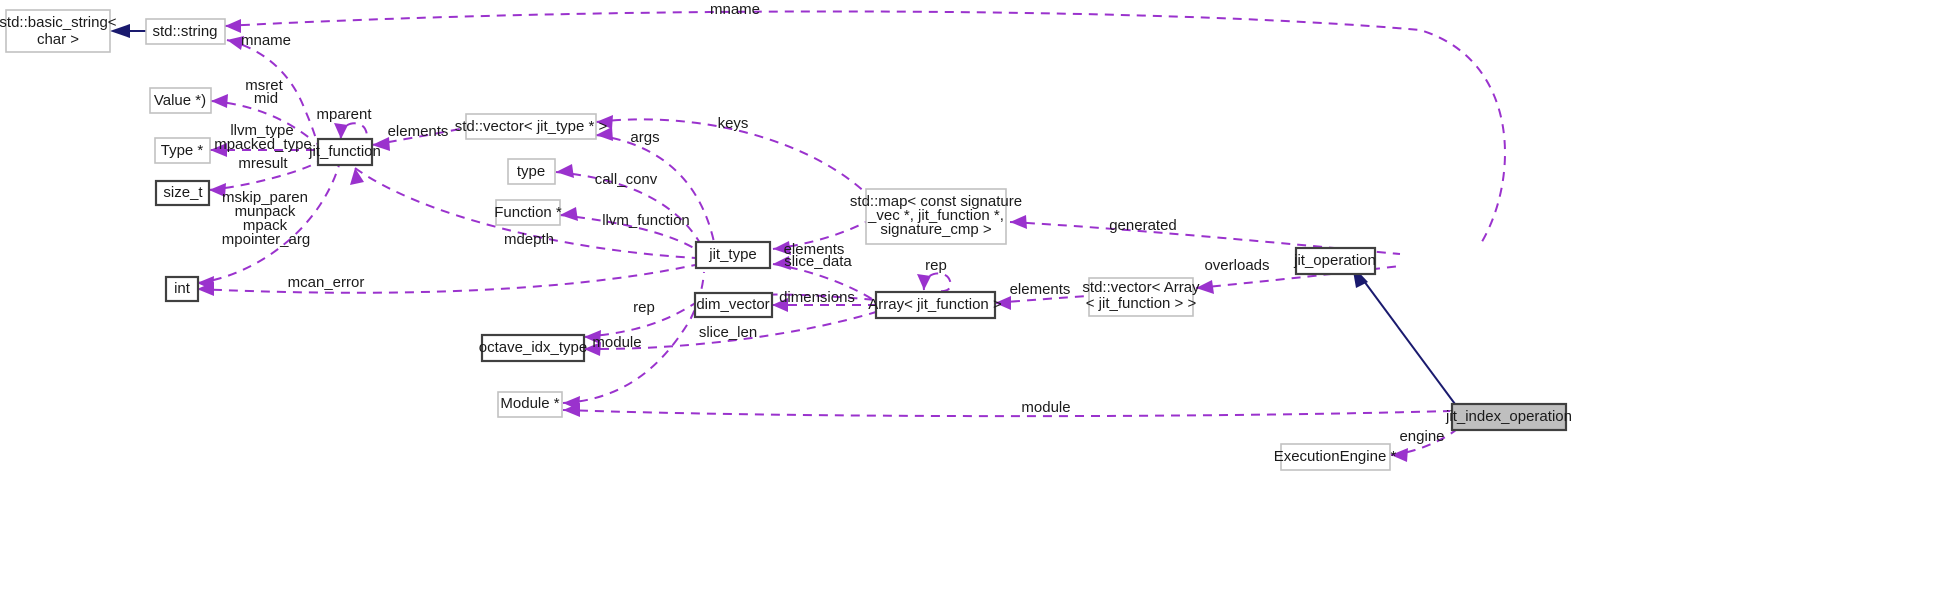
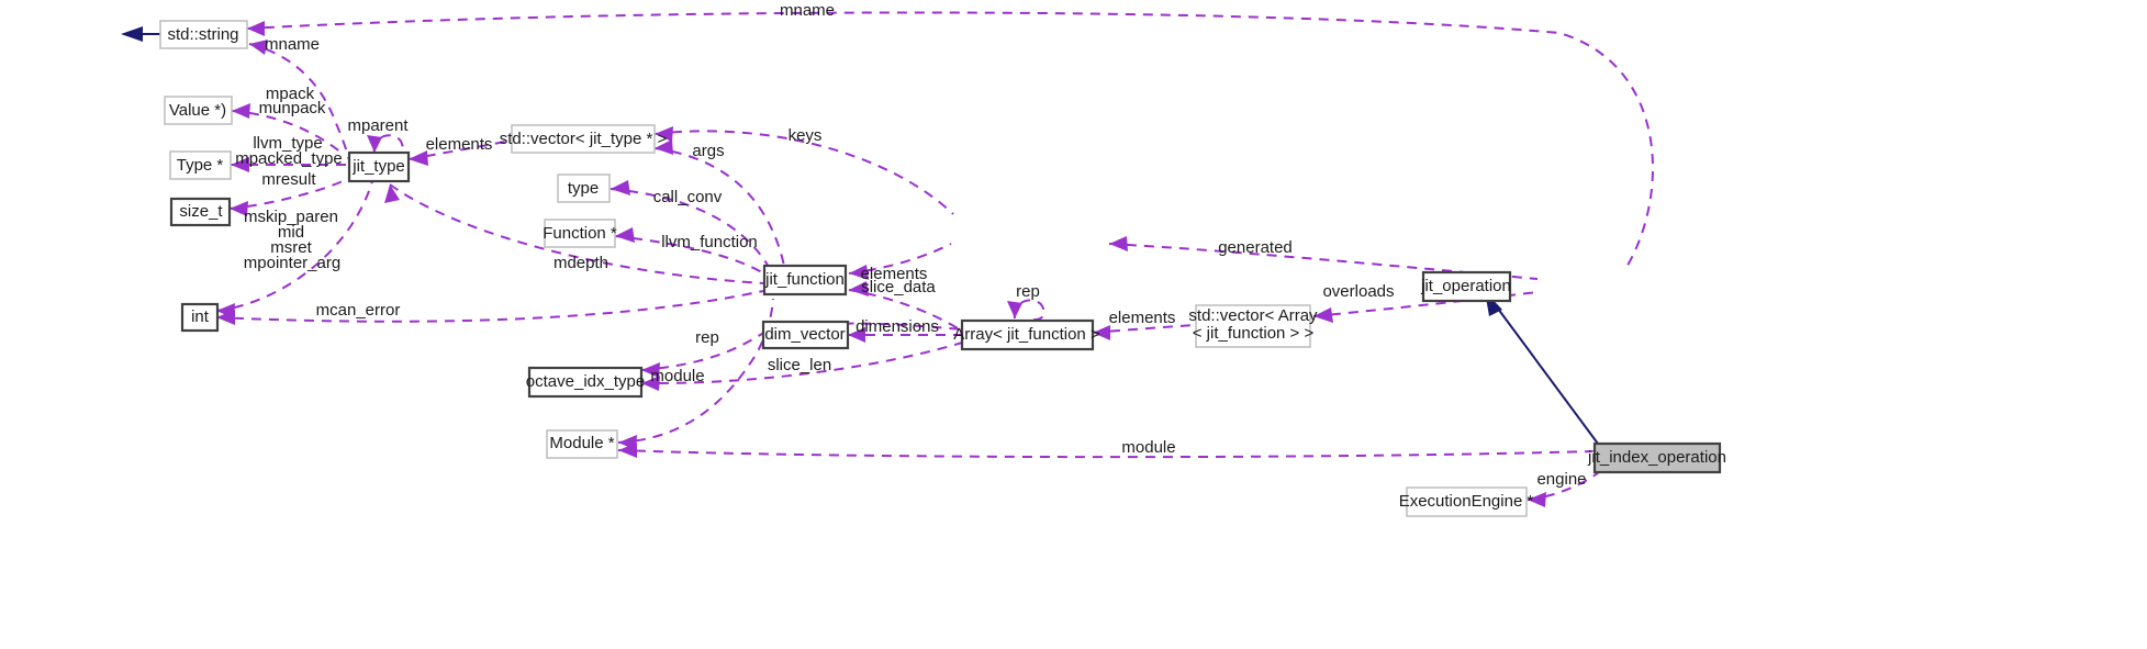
  mname
  mname
- msret
+ mpack
- mid
+ munpack
  llvm_type
  mpacked_type
  mresult
  mparent
  elements
  mskip_paren
- munpack
+ mid
- mpack
+ msret
  mpointer_arg
  keys
  args
  call_conv
  llvm_function
  mdepth
  mcan_error
  elements
  slice_data
  dimensions
  rep
  rep
  slice_len
  module
  elements
  generated
  overloads
  module
  engine
- std::basic_string<
- char >
  std::string
  Value *)
  Type *
  size_t
- jit_function
+ jit_type
  std::vector< jit_type * >
  type
  Function *
  int
- jit_type
+ jit_function
- std::map< const signature
- _vec *, jit_function *,
- signature_cmp >
  dim_vector
  Array< jit_function >
  std::vector< Array
  < jit_function > >
  octave_idx_type
  Module *
  jit_operation
  jit_index_operation
  ExecutionEngine *
